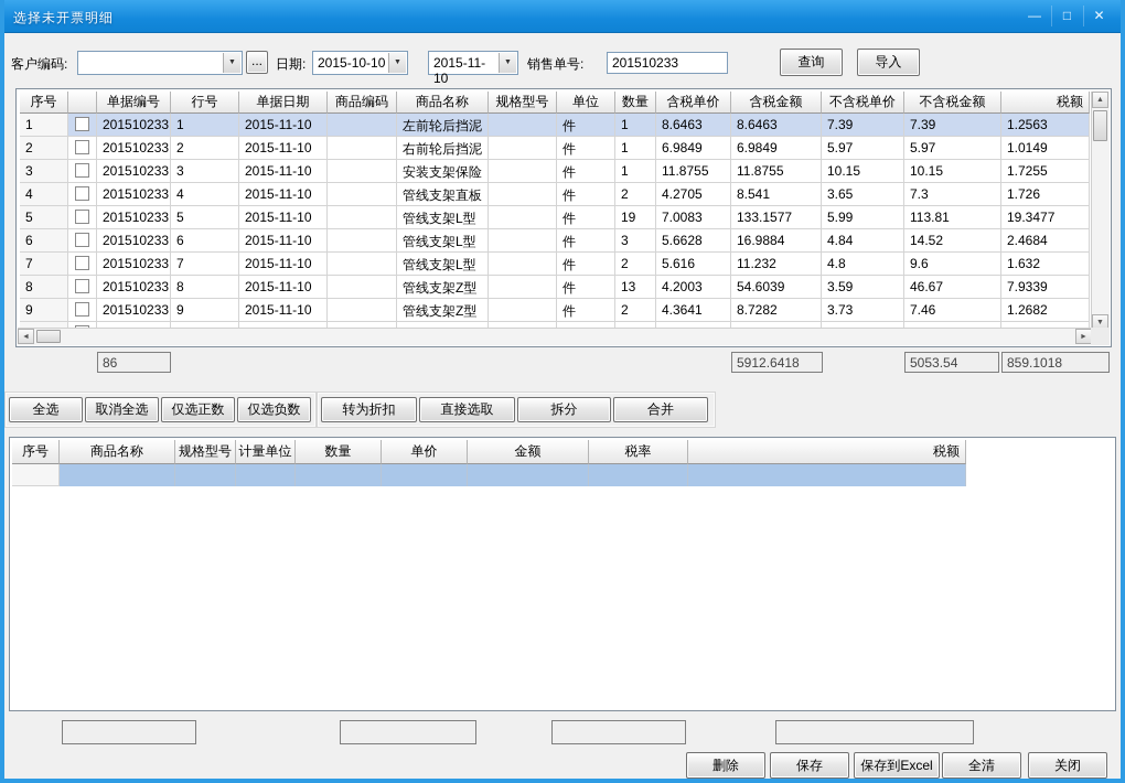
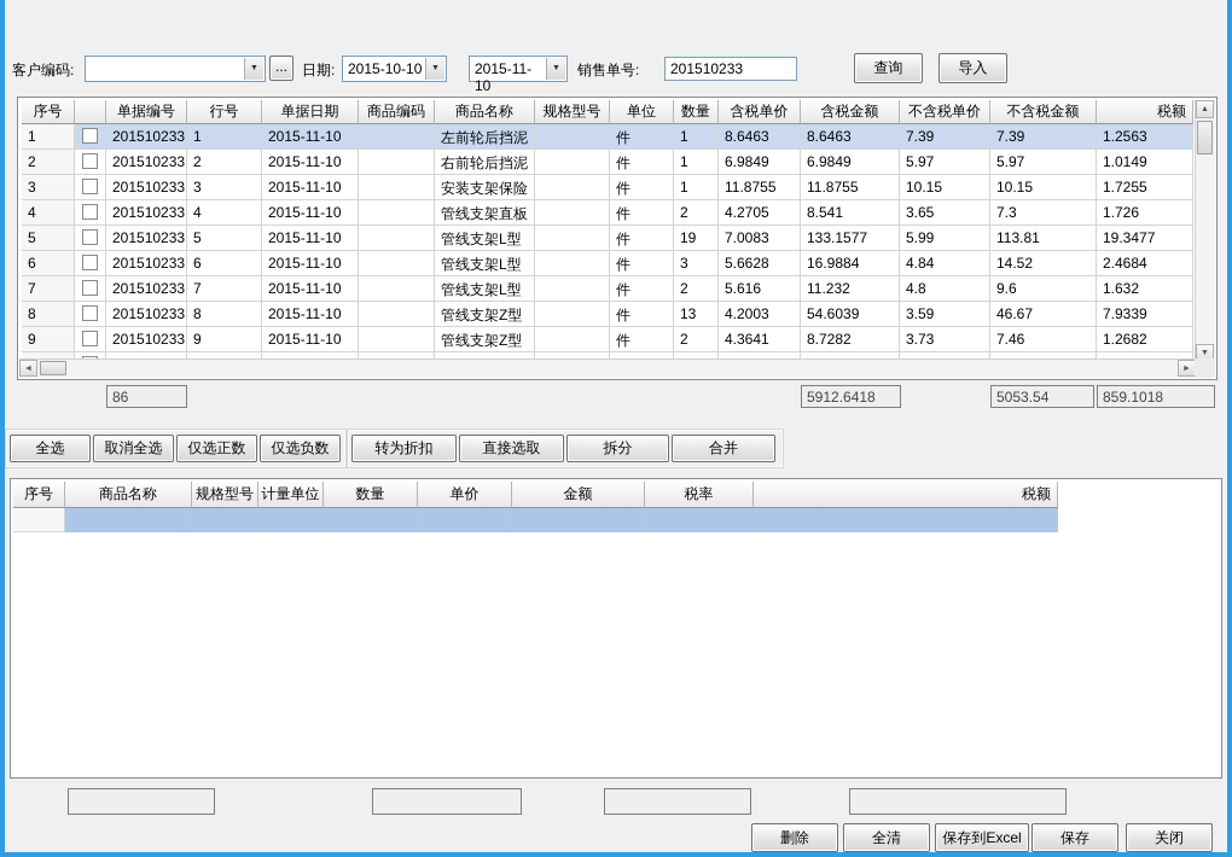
- 选择未开票明细
- —
- □
- ✕
  客户编码:
  ...
  日期:
  2015-10-10
  2015-11-10
  销售单号:
  201510233
  查询
  导入
  序号
  单据编号
  行号
  单据日期
  商品编码
  商品名称
  规格型号
  单位
  数量
  含税单价
  含税金额
  不含税单价
  不含税金额
  税额
  1
  201510233
  1
  2015-11-10
  左前轮后挡泥
  件
  1
  8.6463
  8.6463
  7.39
  7.39
  1.2563
  2
  201510233
  2
  2015-11-10
  右前轮后挡泥
  件
  1
  6.9849
  6.9849
  5.97
  5.97
  1.0149
  3
  201510233
  3
  2015-11-10
  安装支架保险
  件
  1
  11.8755
  11.8755
  10.15
  10.15
  1.7255
  4
  201510233
  4
  2015-11-10
  管线支架直板
  件
  2
  4.2705
  8.541
  3.65
  7.3
  1.726
  5
  201510233
  5
  2015-11-10
  管线支架L型
  件
  19
  7.0083
  133.1577
  5.99
  113.81
  19.3477
  6
  201510233
  6
  2015-11-10
  管线支架L型
  件
  3
  5.6628
  16.9884
  4.84
  14.52
  2.4684
  7
  201510233
  7
  2015-11-10
  管线支架L型
  件
  2
  5.616
  11.232
  4.8
  9.6
  1.632
  8
  201510233
  8
  2015-11-10
  管线支架Z型
  件
  13
  4.2003
  54.6039
  3.59
  46.67
  7.9339
  9
  201510233
  9
  2015-11-10
  管线支架Z型
  件
  2
  4.3641
  8.7282
  3.73
  7.46
  1.2682
  86
  5912.6418
  5053.54
  859.1018
  全选
  取消全选
  仅选正数
  仅选负数
  转为折扣
  直接选取
  拆分
  合并
  序号
  商品名称
  规格型号
  计量单位
  数量
  单价
  金额
  税率
  税额
  删除
- 保存
+ 全清
  保存到Excel
- 全清
+ 保存
  关闭
